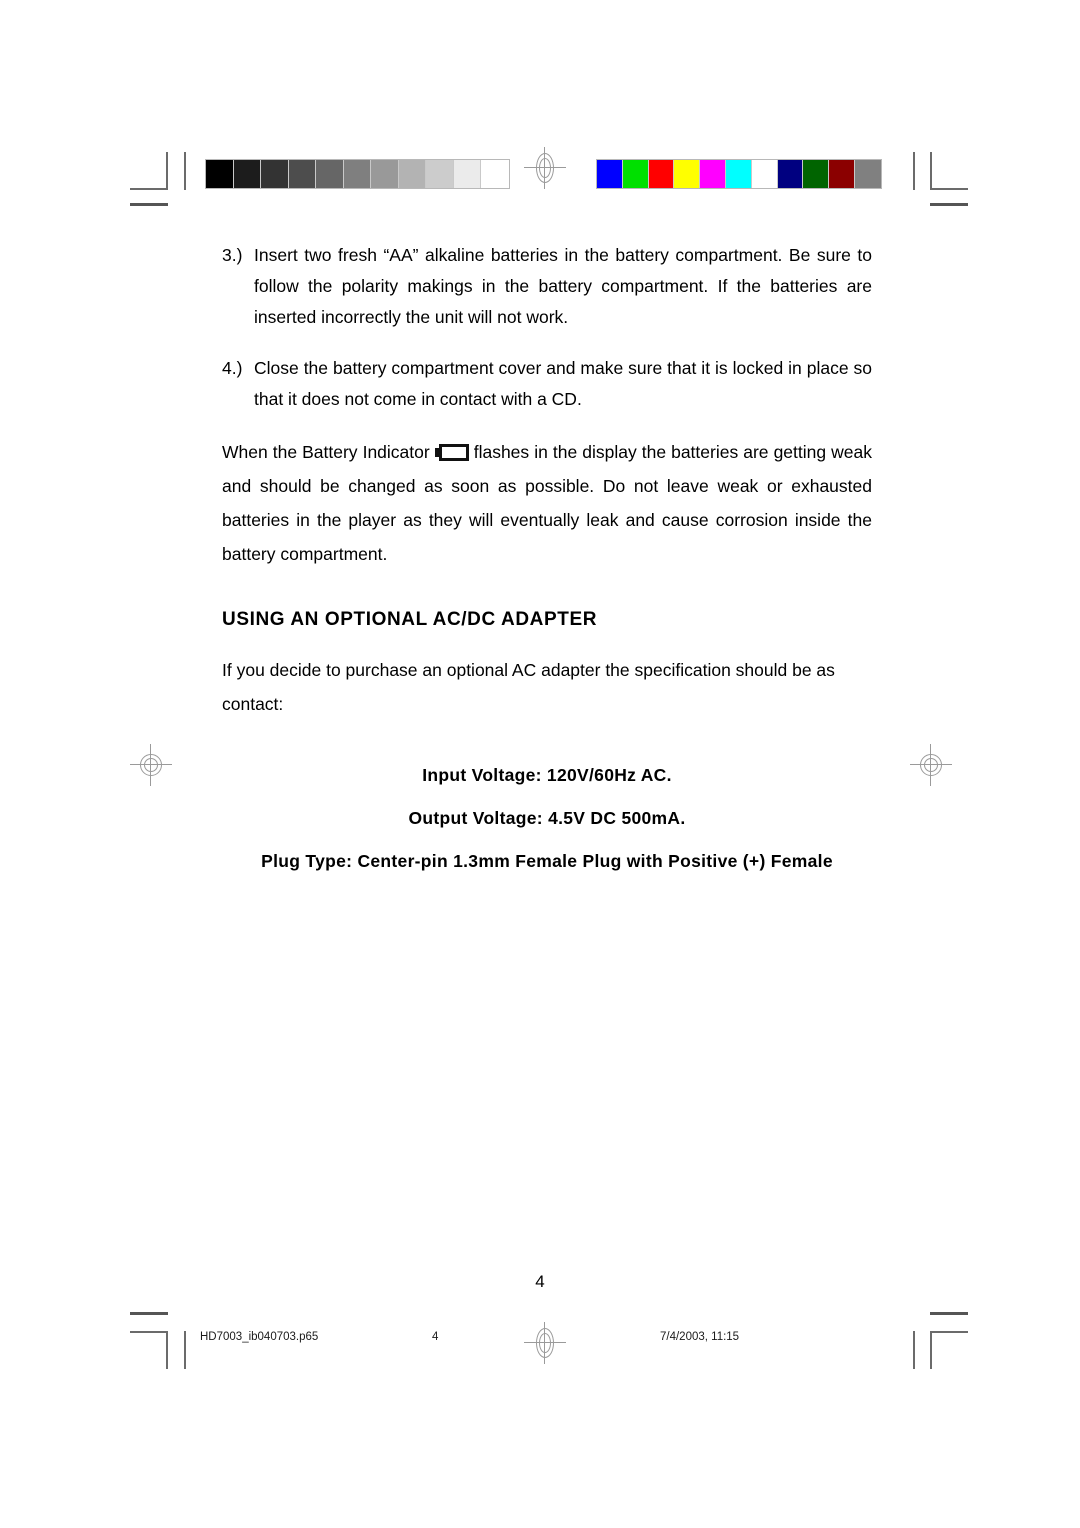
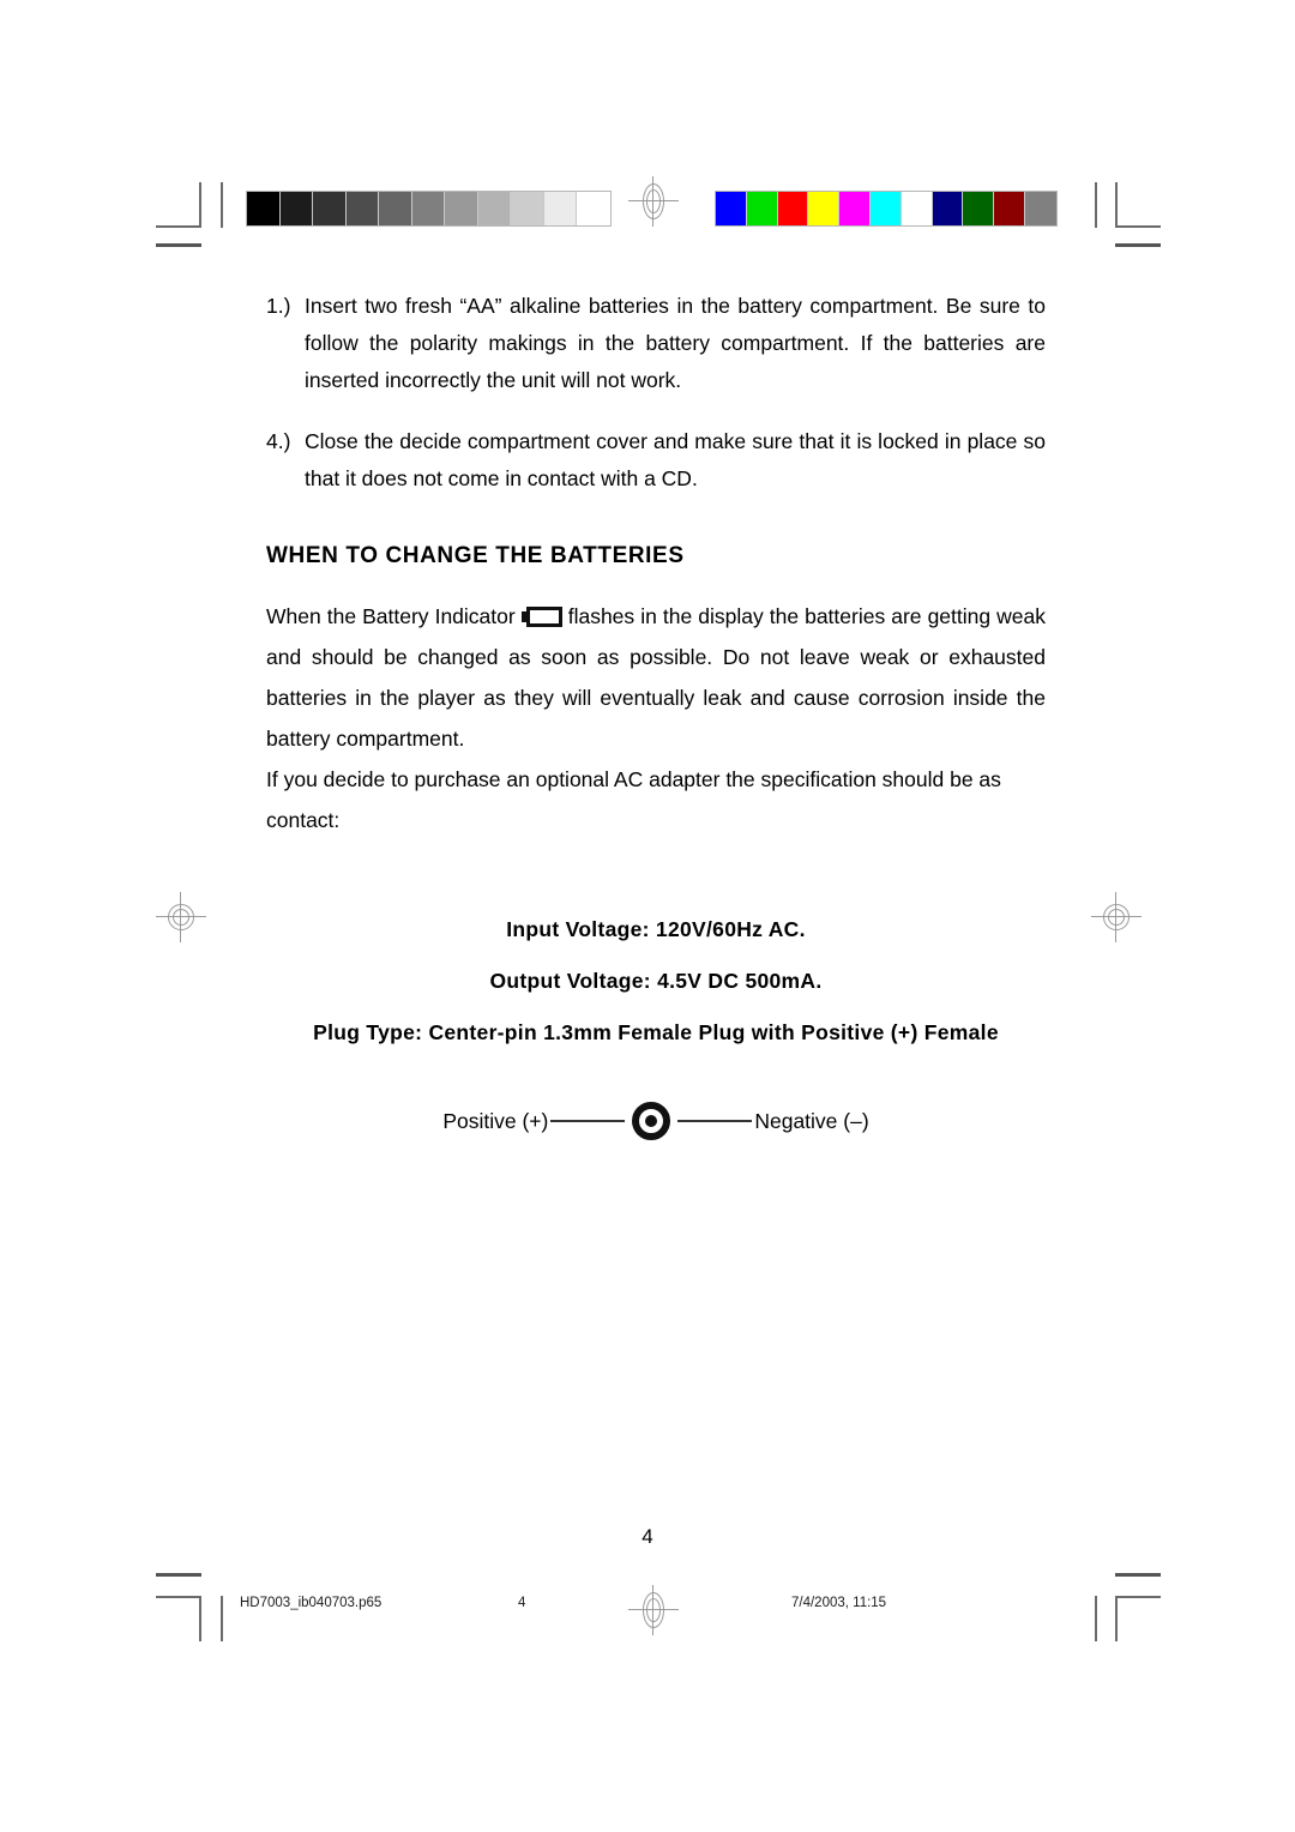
- 3.)
+ 1.)
  Insert two fresh “AA” alkaline batteries in the battery compartment. Be sure to follow the polarity makings in the battery compartment. If the batteries are inserted incorrectly the unit will not work.
  4.)
- Close the battery compartment cover and make sure that it is locked in place so that it does not come in contact with a CD.
+ Close the decide compartment cover and make sure that it is locked in place so that it does not come in contact with a CD.
+ WHEN TO CHANGE THE BATTERIES
  When the Battery Indicator flashes in the display the batteries are getting weak and should be changed as soon as possible. Do not leave weak or exhausted batteries in the player as they will eventually leak and cause corrosion inside the battery compartment.
- USING AN OPTIONAL AC/DC ADAPTER
  If you decide to purchase an optional AC adapter the specification should be as contact:
  Input Voltage: 120V/60Hz AC.
  Output Voltage: 4.5V DC 500mA.
  Plug Type: Center-pin 1.3mm Female Plug with Positive (+) Female
+ Positive (+)
+ Negative (–)
  4
  HD7003_ib040703.p65
  4
  7/4/2003, 11:15
